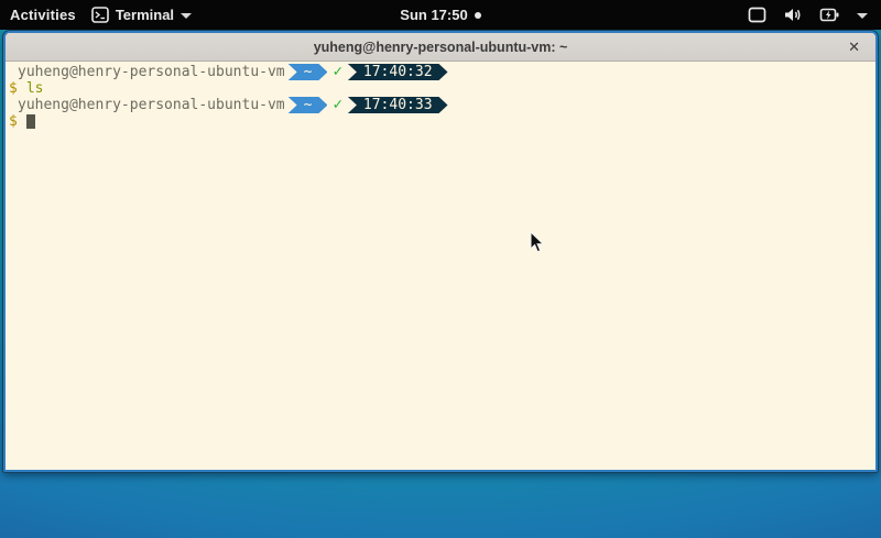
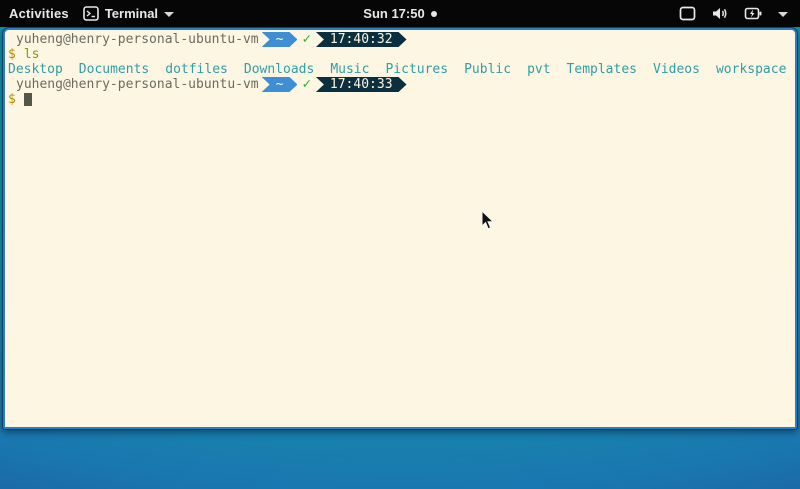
  Activities
  Terminal
  Sun 17:50
- yuheng@henry-personal-ubuntu-vm: ~
- ✕
  yuheng@henry-personal-ubuntu-vm
  ~
  ✓
  17:40:32
  $
  ls
+ Desktop
+ Documents
+ dotfiles
+ Downloads
+ Music
+ Pictures
+ Public
+ pvt
+ Templates
+ Videos
+ workspace
  yuheng@henry-personal-ubuntu-vm
  ~
  ✓
  17:40:33
  $
